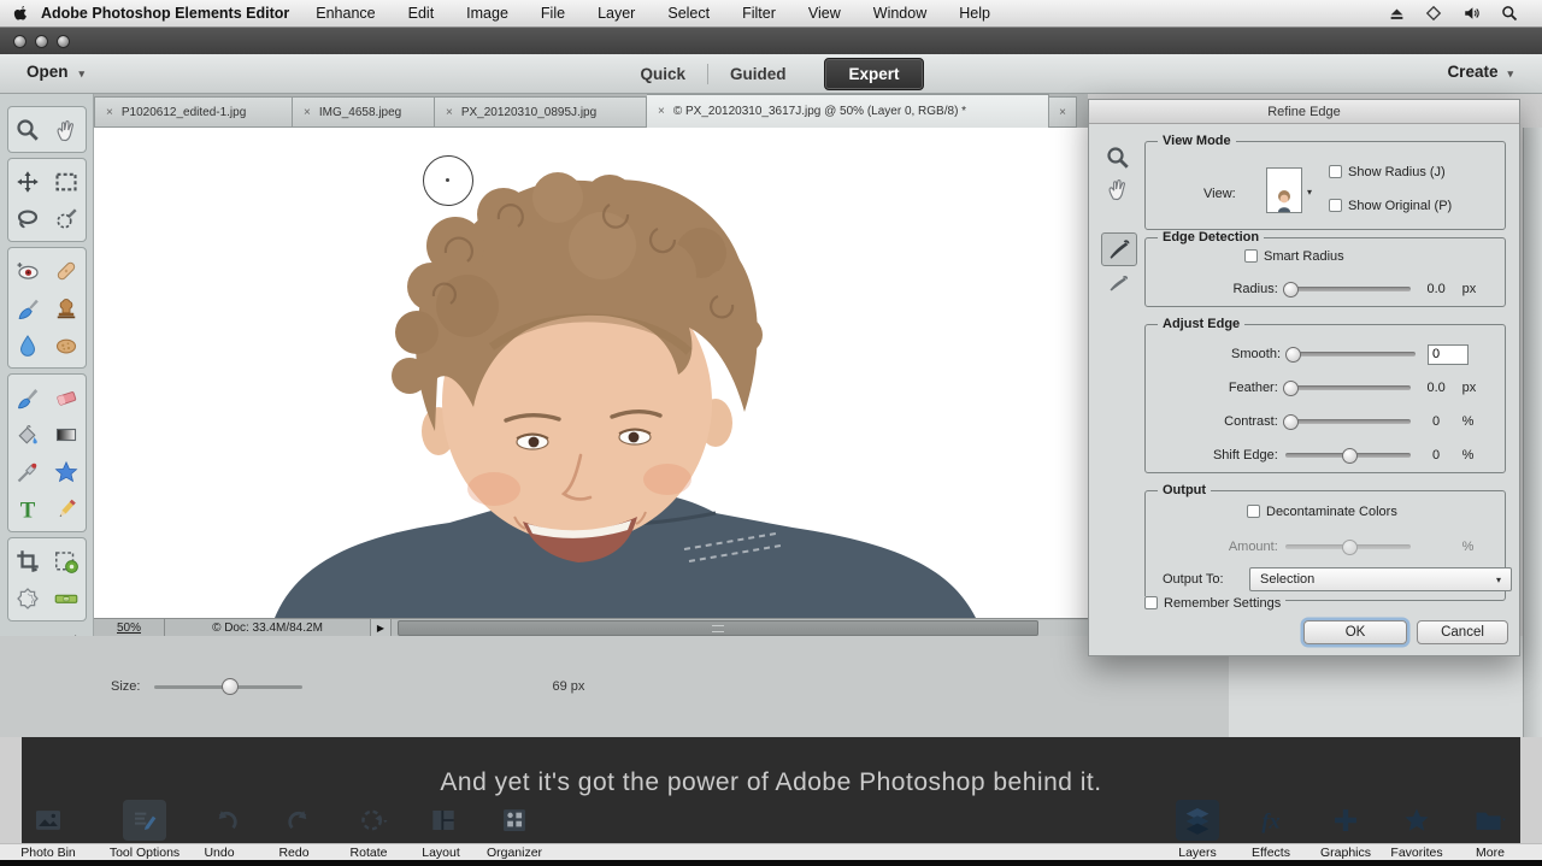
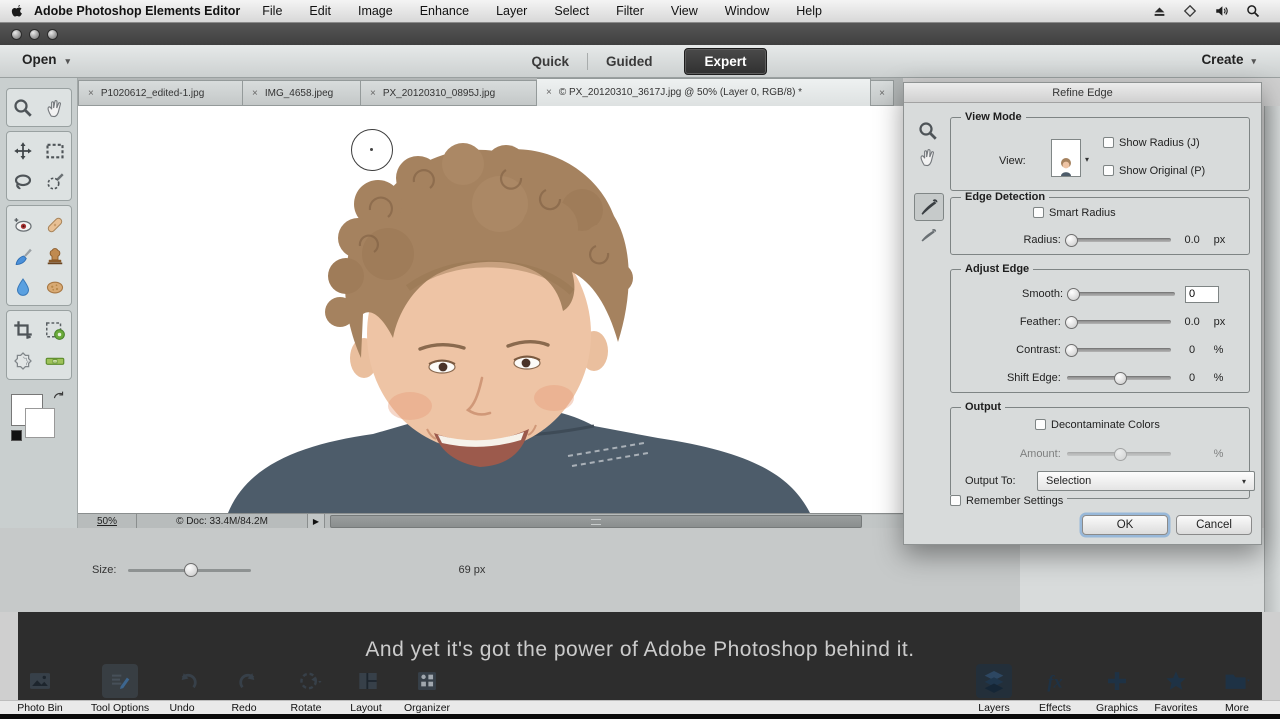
  Adobe Photoshop Elements Editor
- Enhance
+ File
  Edit
  Image
- File
+ Enhance
  Layer
  Select
  Filter
  View
  Window
  Help
  Open ▾
  Quick
  Guided
  Expert
  Create ▾
  ×
  P1020612_edited-1.jpg
  ×
  IMG_4658.jpeg
  ×
  PX_20120310_0895J.jpg
  ×
  © PX_20120310_3617J.jpg @ 50% (Layer 0, RGB/8) *
  ×
- T
  50%
  © Doc: 33.4M/84.2M
  ▶
  Size:
  69 px
  Refine Edge
  View Mode
  View:
  ▾
  Show Radius (J)
  Show Original (P)
  Edge Detection
  Smart Radius
  Radius:
  0.0
  px
  Adjust Edge
  Smooth:
  0
  Feather:
  0.0
  px
  Contrast:
  0
  %
  Shift Edge:
  0
  %
  Output
  Decontaminate Colors
  Amount:
  %
  Output To:
  Selection
  ▾
  Remember Settings
  OK
  Cancel
  And yet it's got the power of Adobe Photoshop behind it.
  fx
  Photo Bin
  Tool Options
  Undo
  Redo
  Rotate
  Layout
  Organizer
  Layers
  Effects
  Graphics
  Favorites
  More
